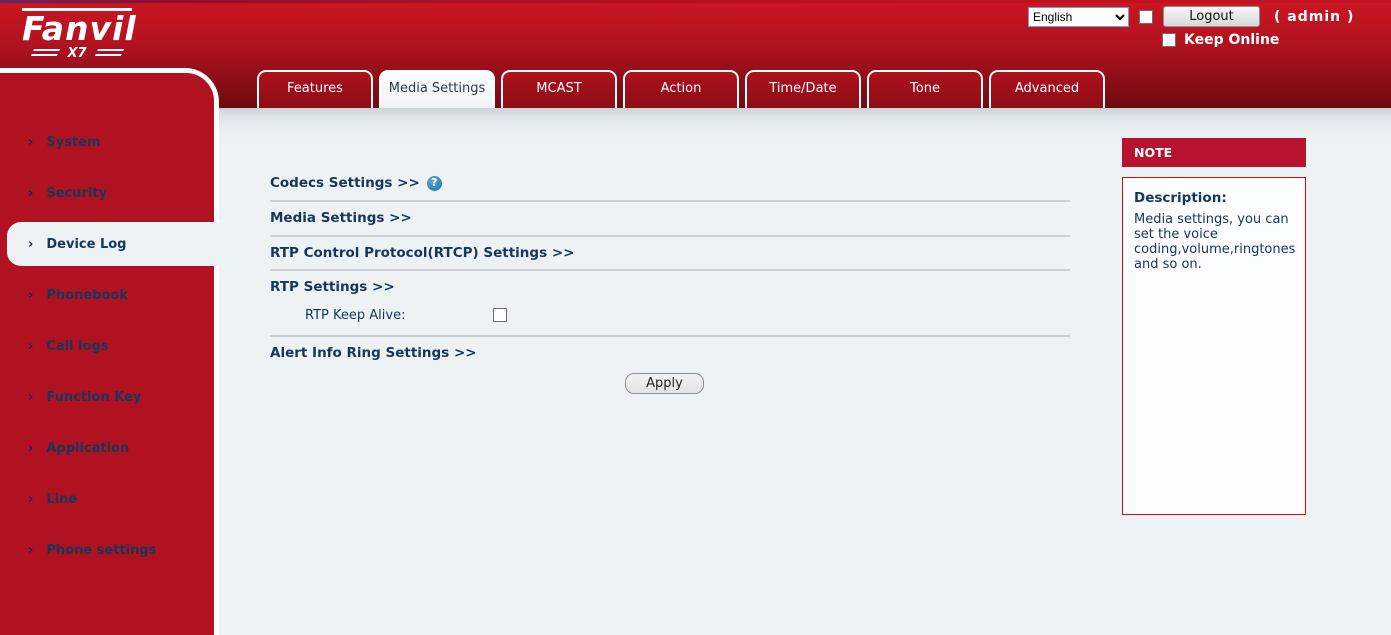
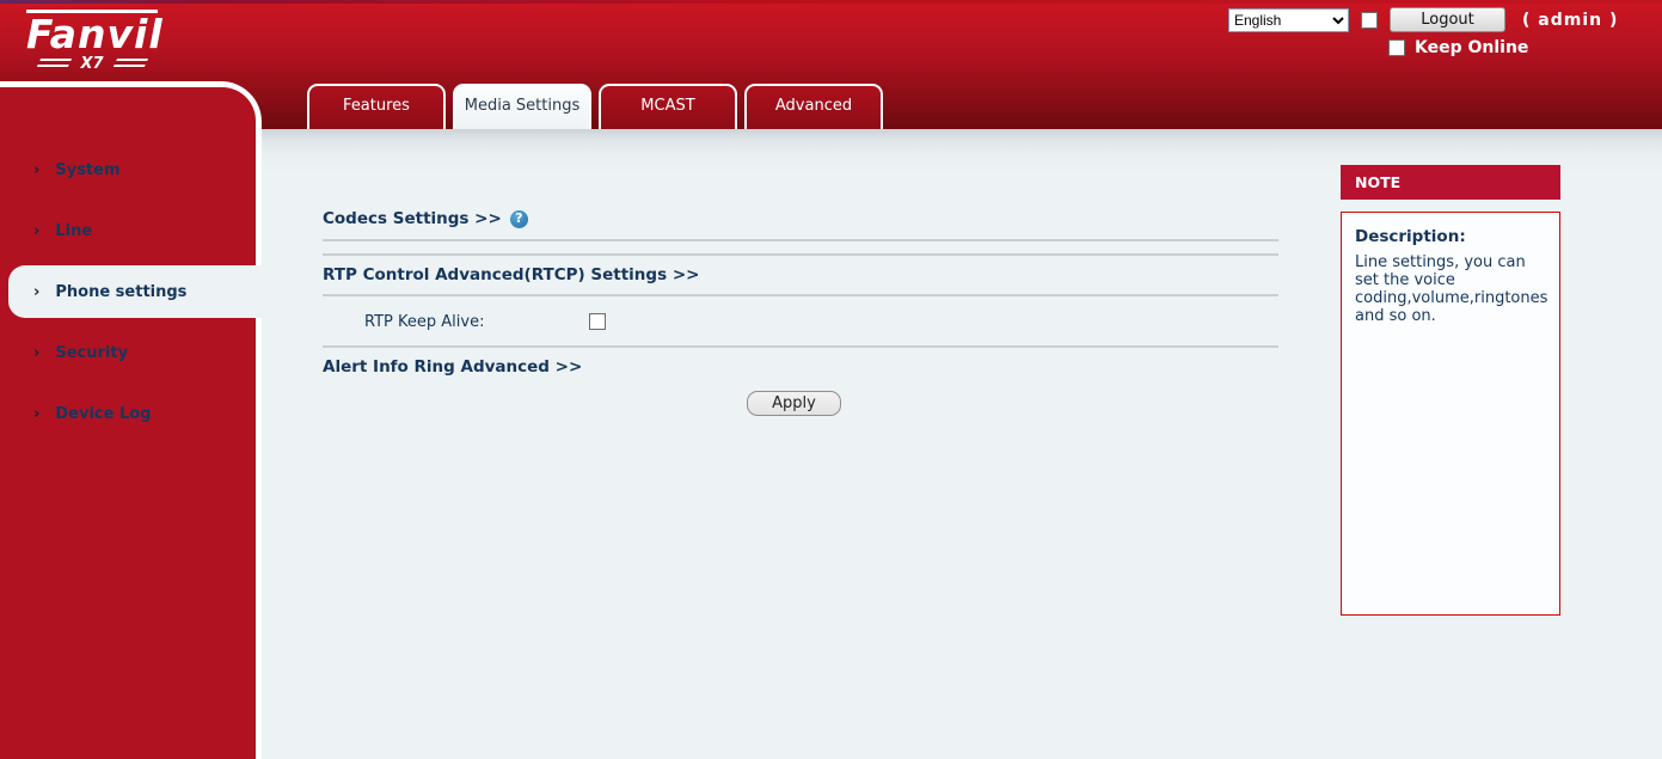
  Fanvil
  X7
  English
  Logout
  ( admin )
  Keep Online
  Features
  Media Settings
  MCAST
- Action
- Time/Date
- Tone
  Advanced
  System
- Security
+ Line
- Device Log
+ Phone settings
- Phonebook
- Call logs
- Function Key
- Application
- Line
+ Security
- Phone settings
+ Device Log
  Codecs Settings >>
  ?
- Media Settings >>
- RTP Control Protocol(RTCP) Settings >>
+ RTP Control Advanced(RTCP) Settings >>
- RTP Settings >>
  RTP Keep Alive:
- Alert Info Ring Settings >>
+ Alert Info Ring Advanced >>
  Apply
  NOTE
  Description:
- Media settings, you can set the voice coding,volume,ringtones and so on.
+ Line settings, you can set the voice coding,volume,ringtones and so on.
